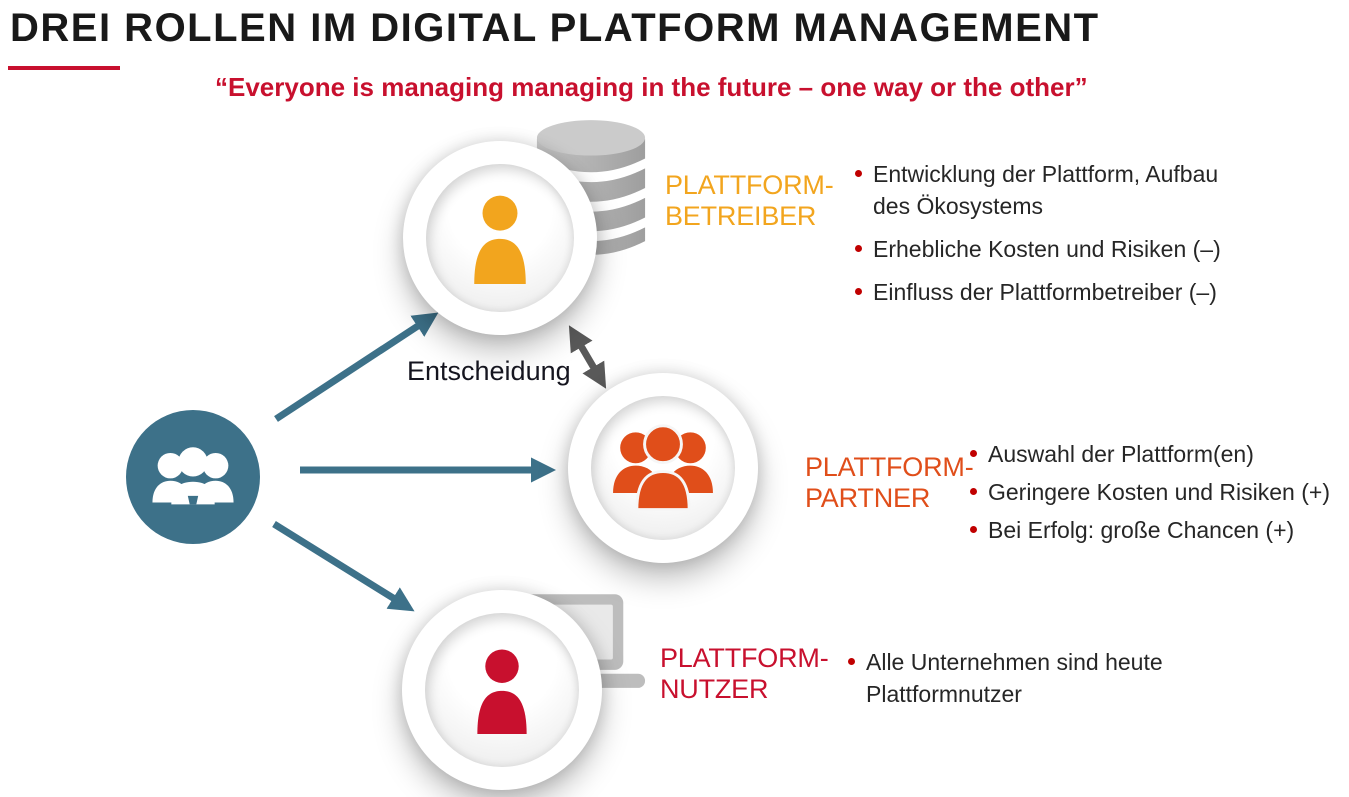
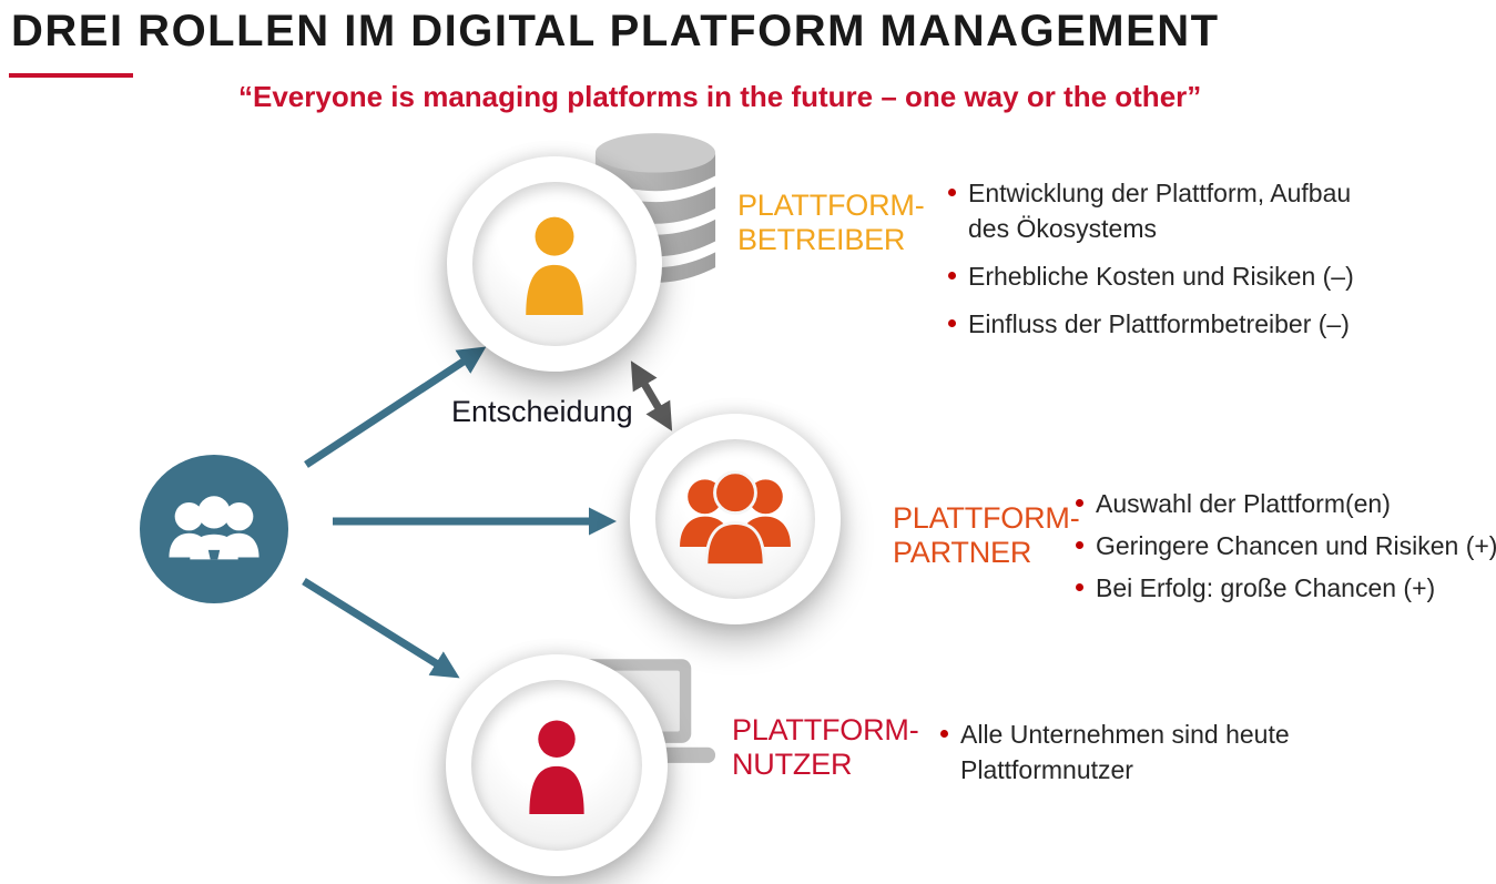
  DREI ROLLEN IM DIGITAL PLATFORM MANAGEMENT
- “Everyone is managing managing in the future – one way or the other”
+ “Everyone is managing platforms in the future – one way or the other”
  Entscheidung
  PLATTFORM-
  BETREIBER
  PLATTFORM-
  PARTNER
  PLATTFORM-
  NUTZER
  Entwicklung der Plattform, Aufbau des Ökosystems
  Erhebliche Kosten und Risiken (–)
  Einfluss der Plattformbetreiber (–)
  Auswahl der Plattform(en)
- Geringere Kosten und Risiken (+)
+ Geringere Chancen und Risiken (+)
  Bei Erfolg: große Chancen (+)
  Alle Unternehmen sind heute Plattformnutzer
